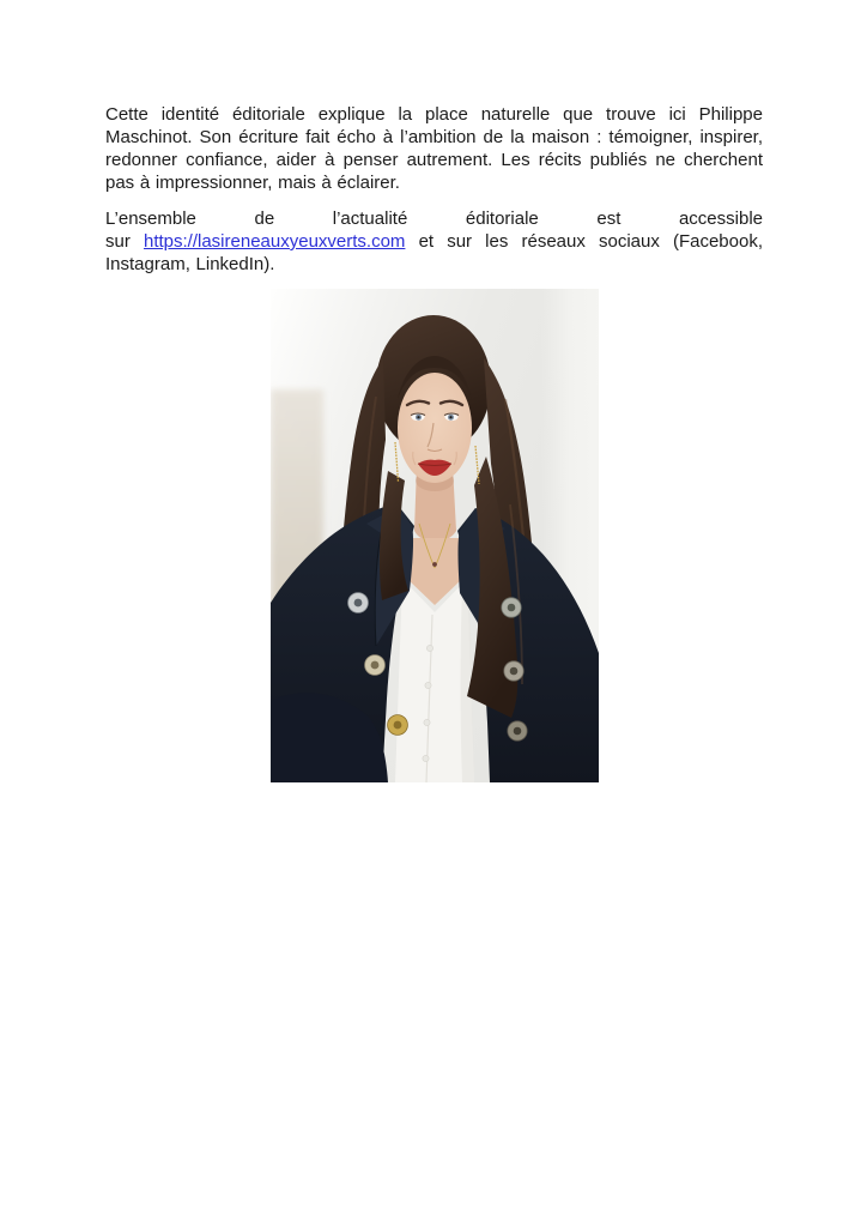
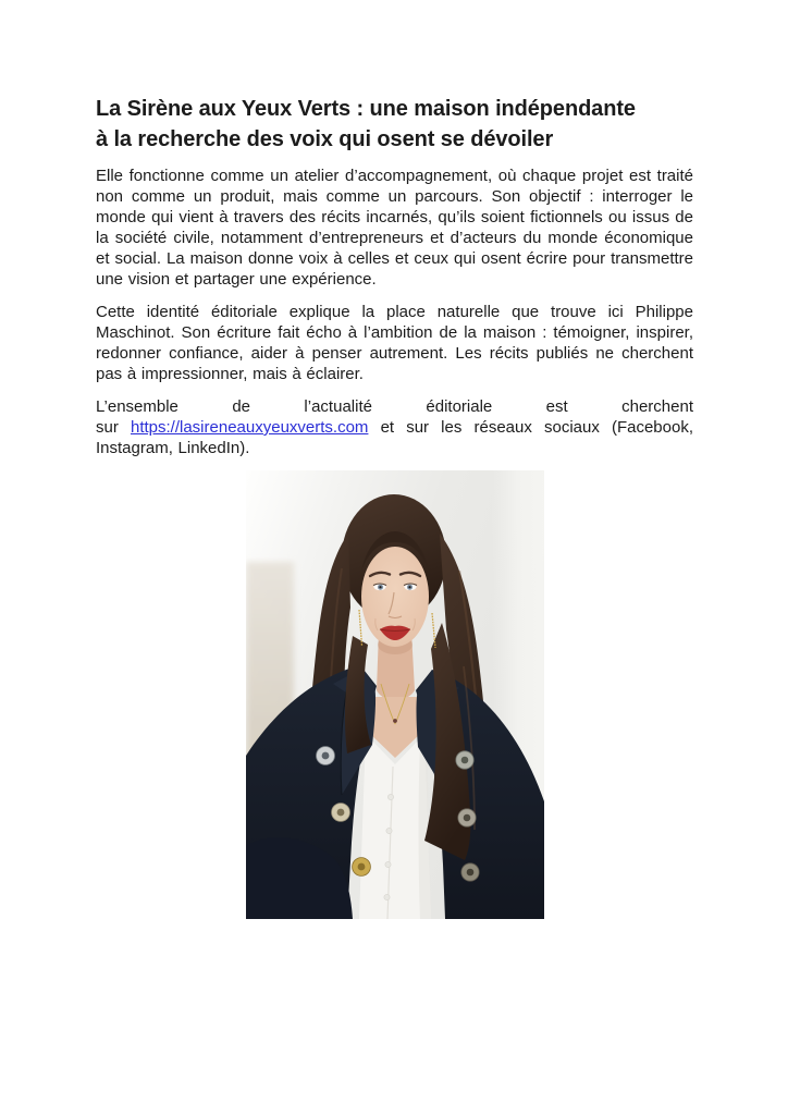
+ La Sirène aux Yeux Verts : une maison indépendante
+ à la recherche des voix qui osent se dévoiler
+ Elle fonctionne comme un atelier d’accompagnement, où chaque projet est traité non comme un produit, mais comme un parcours. Son objectif : interroger le monde qui vient à travers des récits incarnés, qu’ils soient fictionnels ou issus de la société civile, notamment d’entrepreneurs et d’acteurs du monde économique et social. La maison donne voix à celles et ceux qui osent écrire pour transmettre une vision et partager une expérience.
  Cette identité éditoriale explique la place naturelle que trouve ici Philippe Maschinot. Son écriture fait écho à l’ambition de la maison : témoigner, inspirer, redonner confiance, aider à penser autrement. Les récits publiés ne cherchent pas à impressionner, mais à éclairer.
- L’ensemble de l’actualité éditoriale est accessible sur https://lasireneauxyeuxverts.com et sur les réseaux sociaux (Facebook, Instagram, LinkedIn).
+ L’ensemble de l’actualité éditoriale est cherchent sur https://lasireneauxyeuxverts.com et sur les réseaux sociaux (Facebook, Instagram, LinkedIn).
